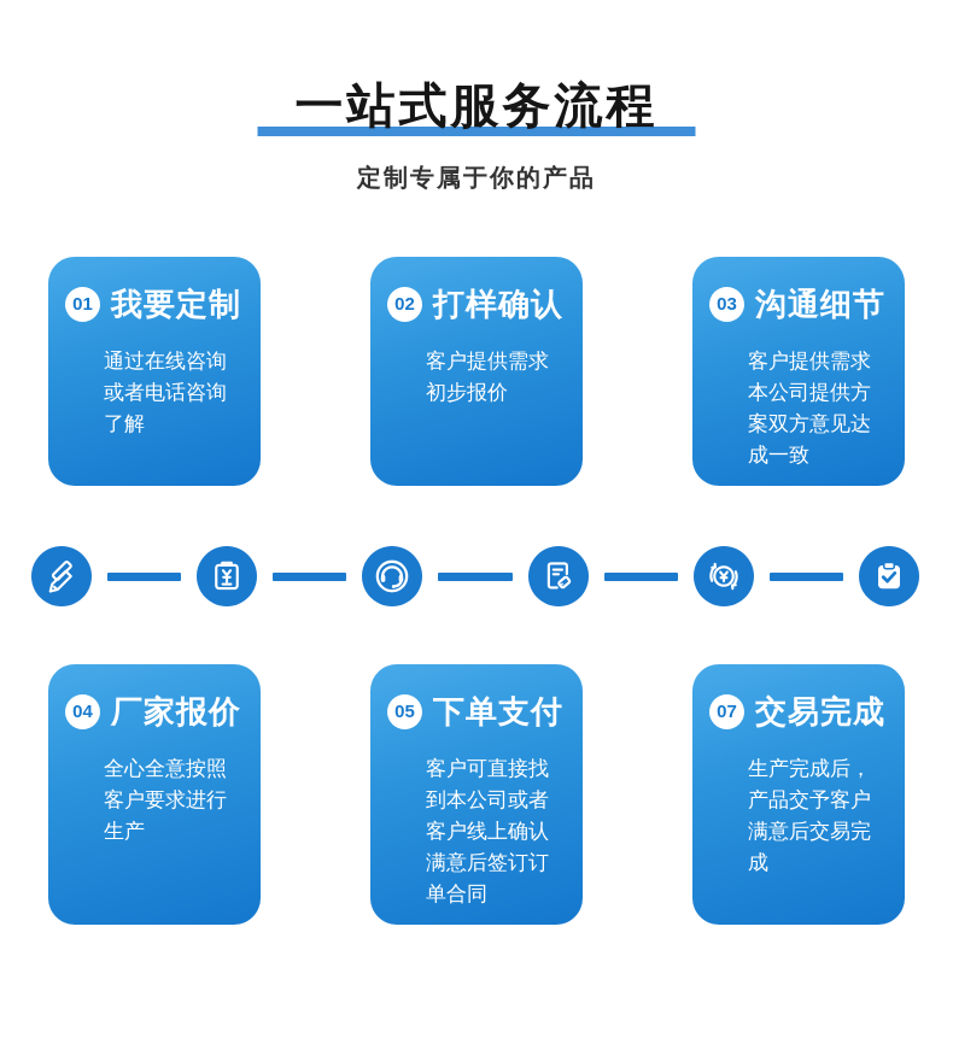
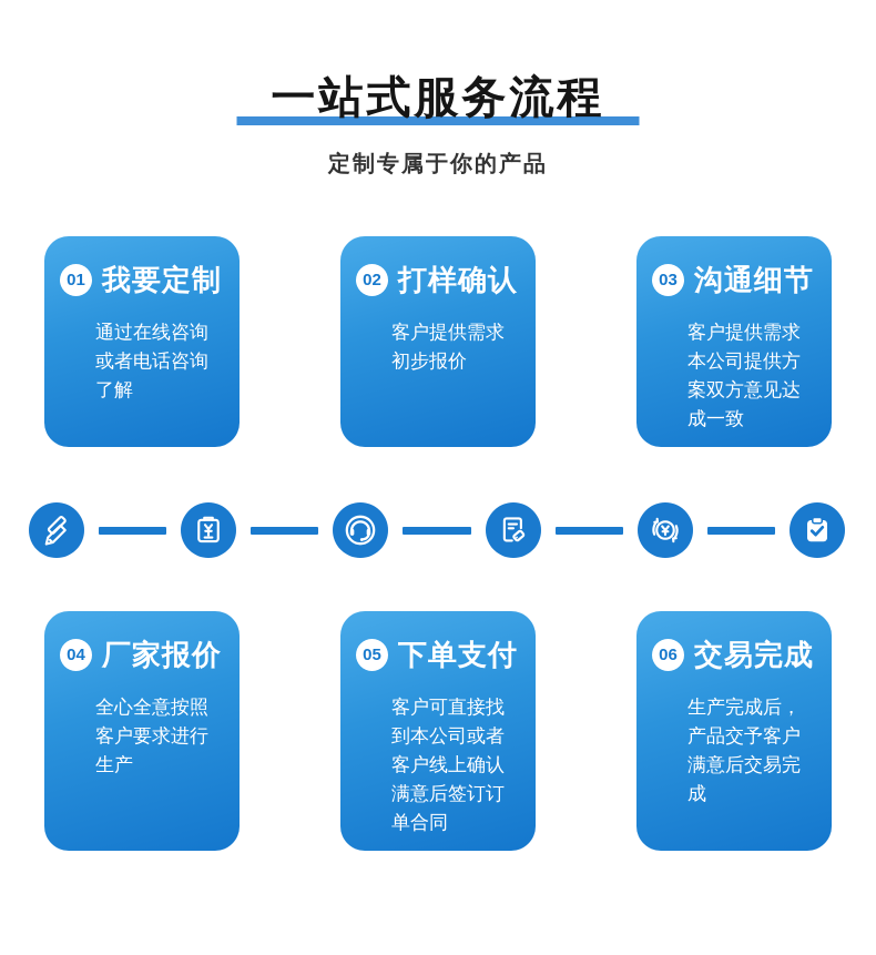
  一站式服务流程
  定制专属于你的产品
  01
  我要定制
  通过在线咨询或者电话咨询了解
  02
  打样确认
  客户提供需求初步报价
  03
  沟通细节
  客户提供需求本公司提供方案双方意见达成一致
  04
  厂家报价
  全心全意按照客户要求进行生产
  05
  下单支付
  客户可直接找到本公司或者客户线上确认满意后签订订单合同
- 07
+ 06
  交易完成
  生产完成后，产品交予客户满意后交易完成
